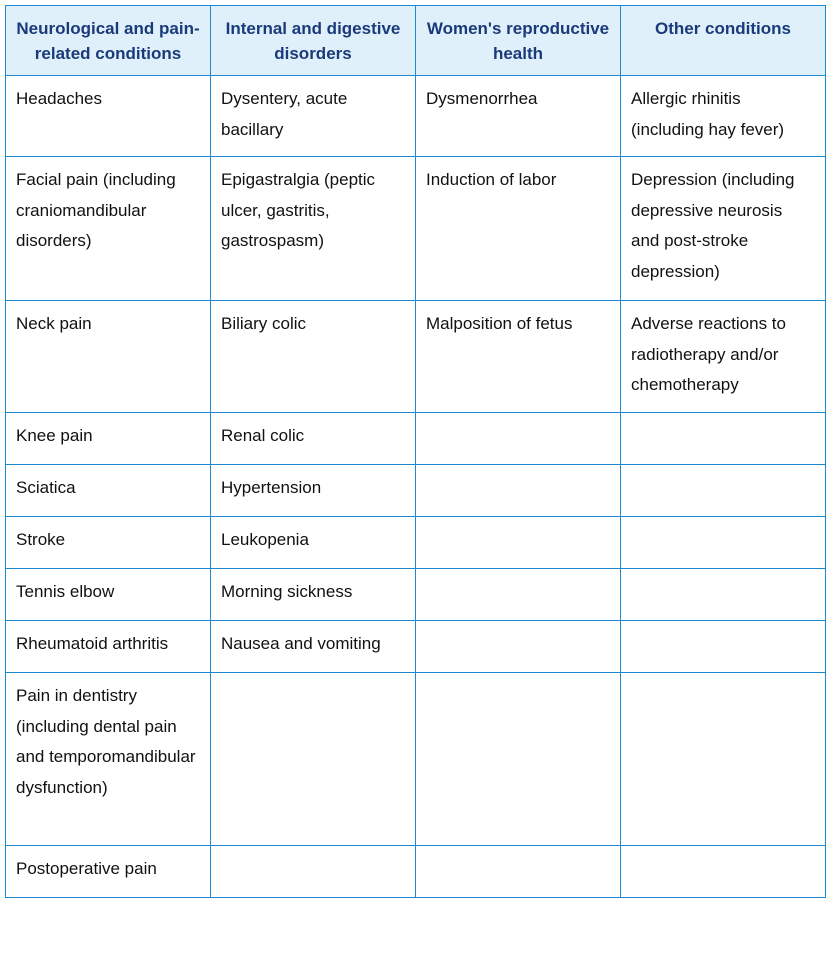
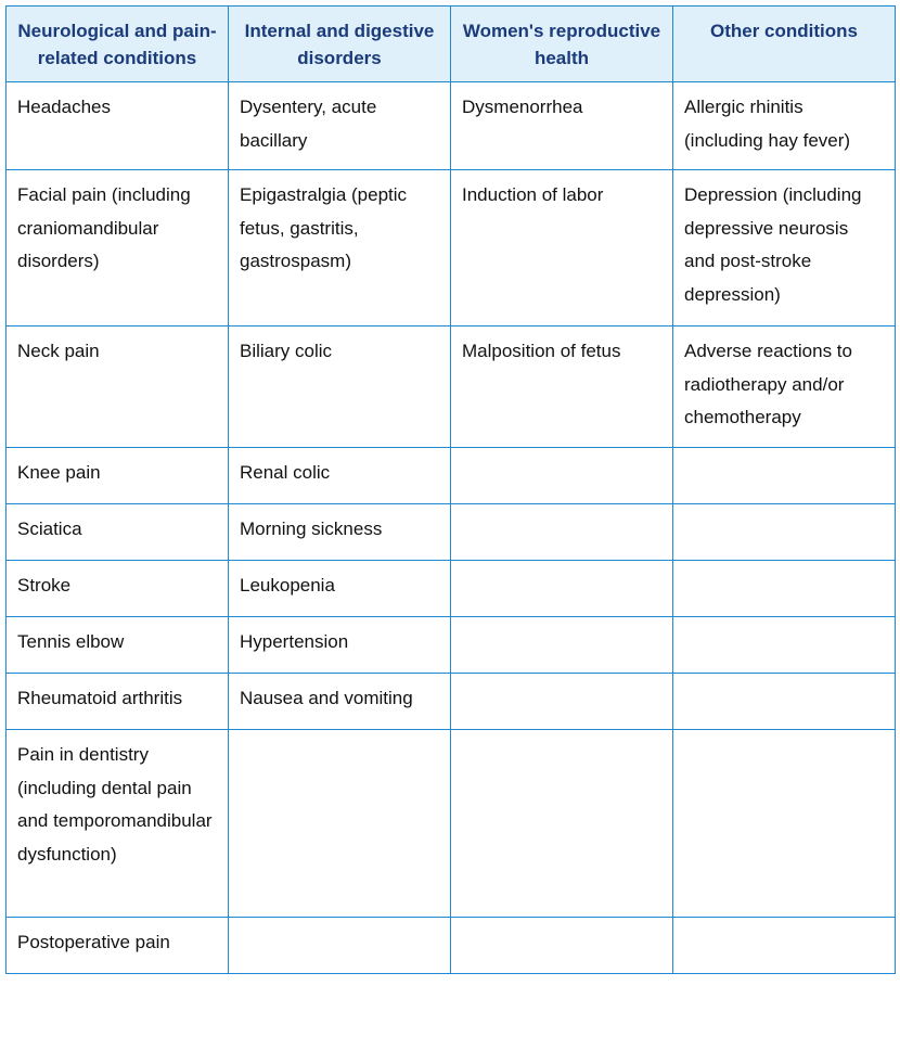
  Neurological and pain-related conditions	Internal and digestive disorders	Women's reproductive health	Other conditions
  Headaches	Dysentery, acute bacillary	Dysmenorrhea	Allergic rhinitis (including hay fever)
- Facial pain (including craniomandibular disorders)	Epigastralgia (peptic ulcer, gastritis, gastrospasm)	Induction of labor	Depression (including depressive neurosis and post-stroke depression)
+ Facial pain (including craniomandibular disorders)	Epigastralgia (peptic fetus, gastritis, gastrospasm)	Induction of labor	Depression (including depressive neurosis and post-stroke depression)
  Neck pain	Biliary colic	Malposition of fetus	Adverse reactions to radiotherapy and/or chemotherapy
  Knee pain	Renal colic
- Sciatica	Hypertension
+ Sciatica	Morning sickness
  Stroke	Leukopenia
- Tennis elbow	Morning sickness
+ Tennis elbow	Hypertension
  Rheumatoid arthritis	Nausea and vomiting
  Pain in dentistry (including dental pain and temporomandibular dysfunction)
  Postoperative pain
